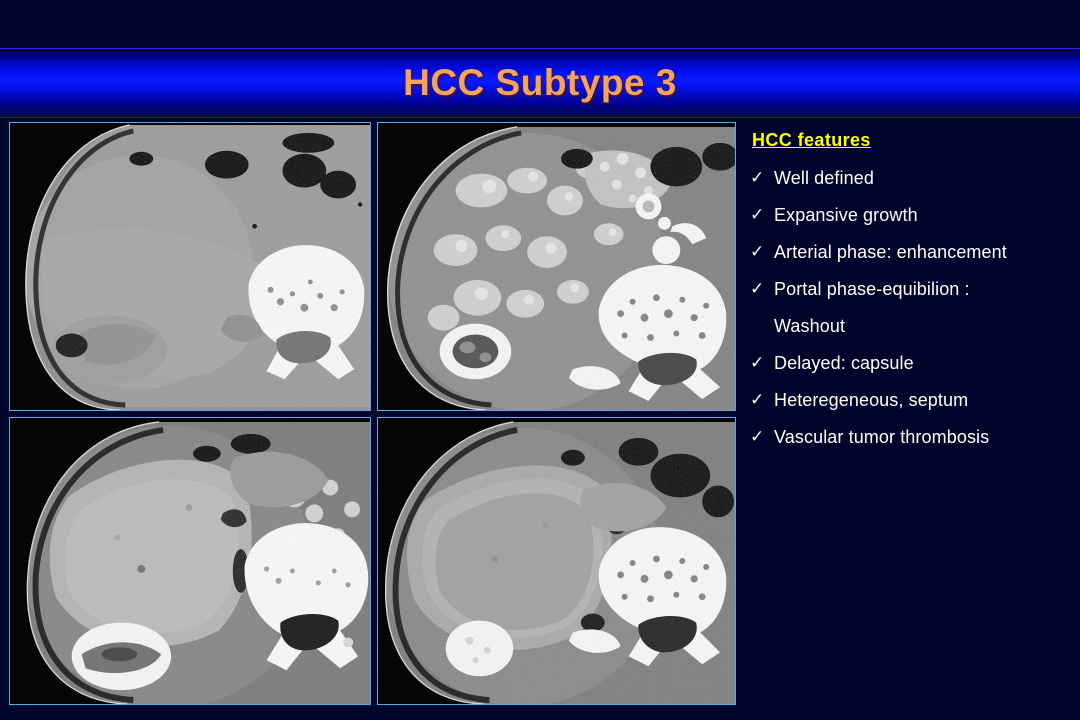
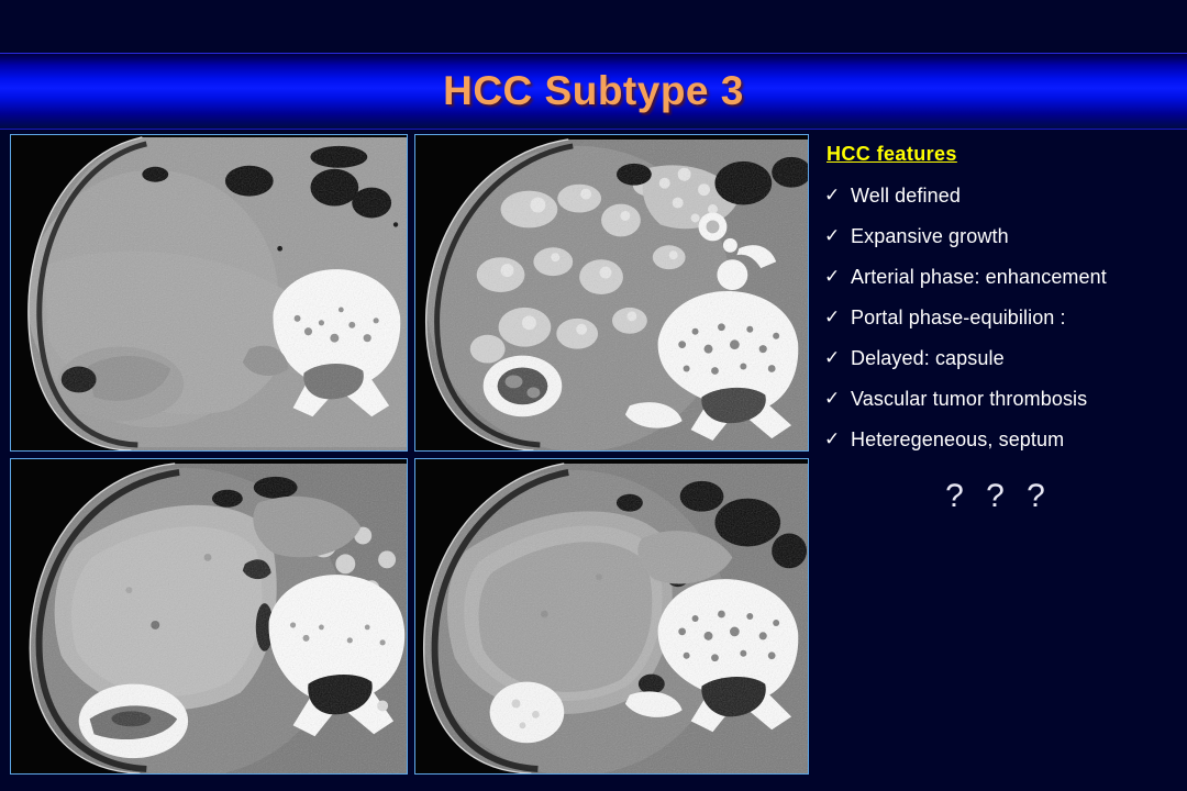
  HCC Subtype 3
  HCC features
  ✓
  Well defined
  ✓
  Expansive growth
  ✓
  Arterial phase: enhancement
  ✓
  Portal phase-equibilion :
- Washout
  ✓
  Delayed: capsule
  ✓
- Heteregeneous, septum
+ Vascular tumor thrombosis
  ✓
- Vascular tumor thrombosis
+ Heteregeneous, septum
+ ? ? ?
